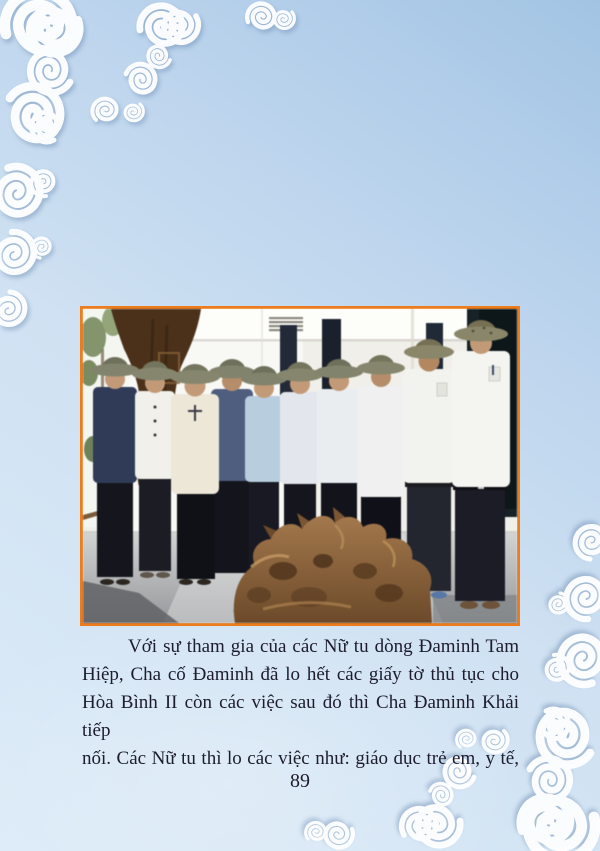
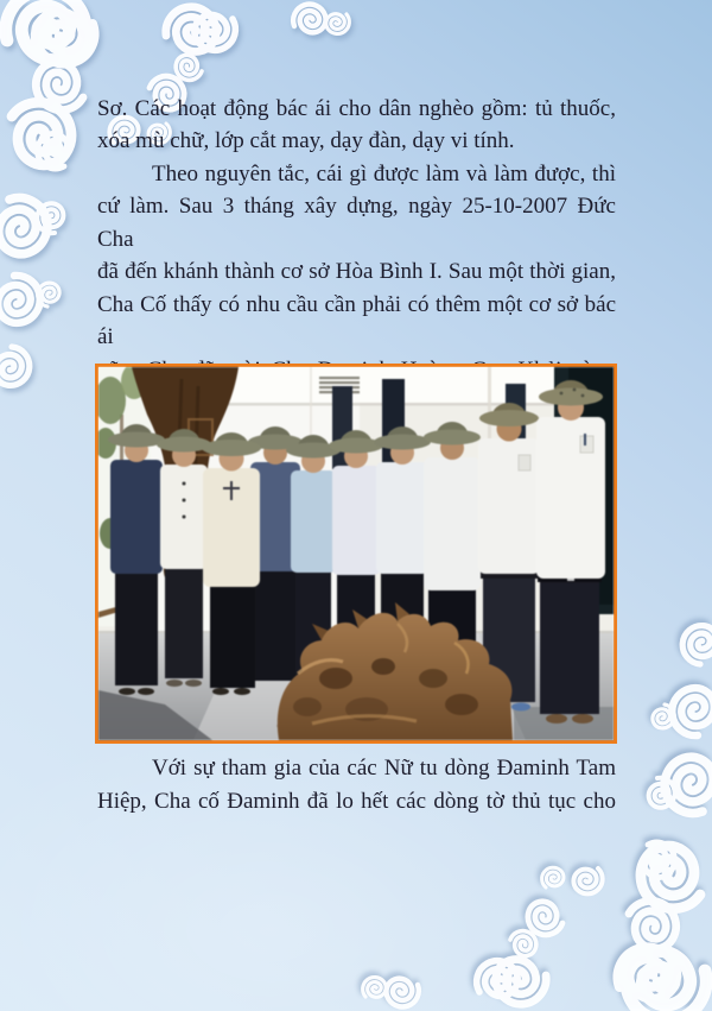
+ Sơ. Các hoạt động bác ái cho dân nghèo gồm: tủ thuốc,
+ xóa mù chữ, lớp cắt may, dạy đàn, dạy vi tính.
+ Theo nguyên tắc, cái gì được làm và làm được, thì
+ cứ làm. Sau 3 tháng xây dựng, ngày 25-10-2007 Đức Cha
+ đã đến khánh thành cơ sở Hòa Bình I. Sau một thời gian,
+ Cha Cố thấy có nhu cầu cần phải có thêm một cơ sở bác ái
  Với sự tham gia của các Nữ tu dòng Đaminh Tam
- Hiệp, Cha cố Đaminh đã lo hết các giấy tờ thủ tục cho
+ Hiệp, Cha cố Đaminh đã lo hết các dòng tờ thủ tục cho
- Hòa Bình II còn các việc sau đó thì Cha Đaminh Khải tiếp
- nối. Các Nữ tu thì lo các việc như: giáo dục trẻ em, y tế,
- 89
